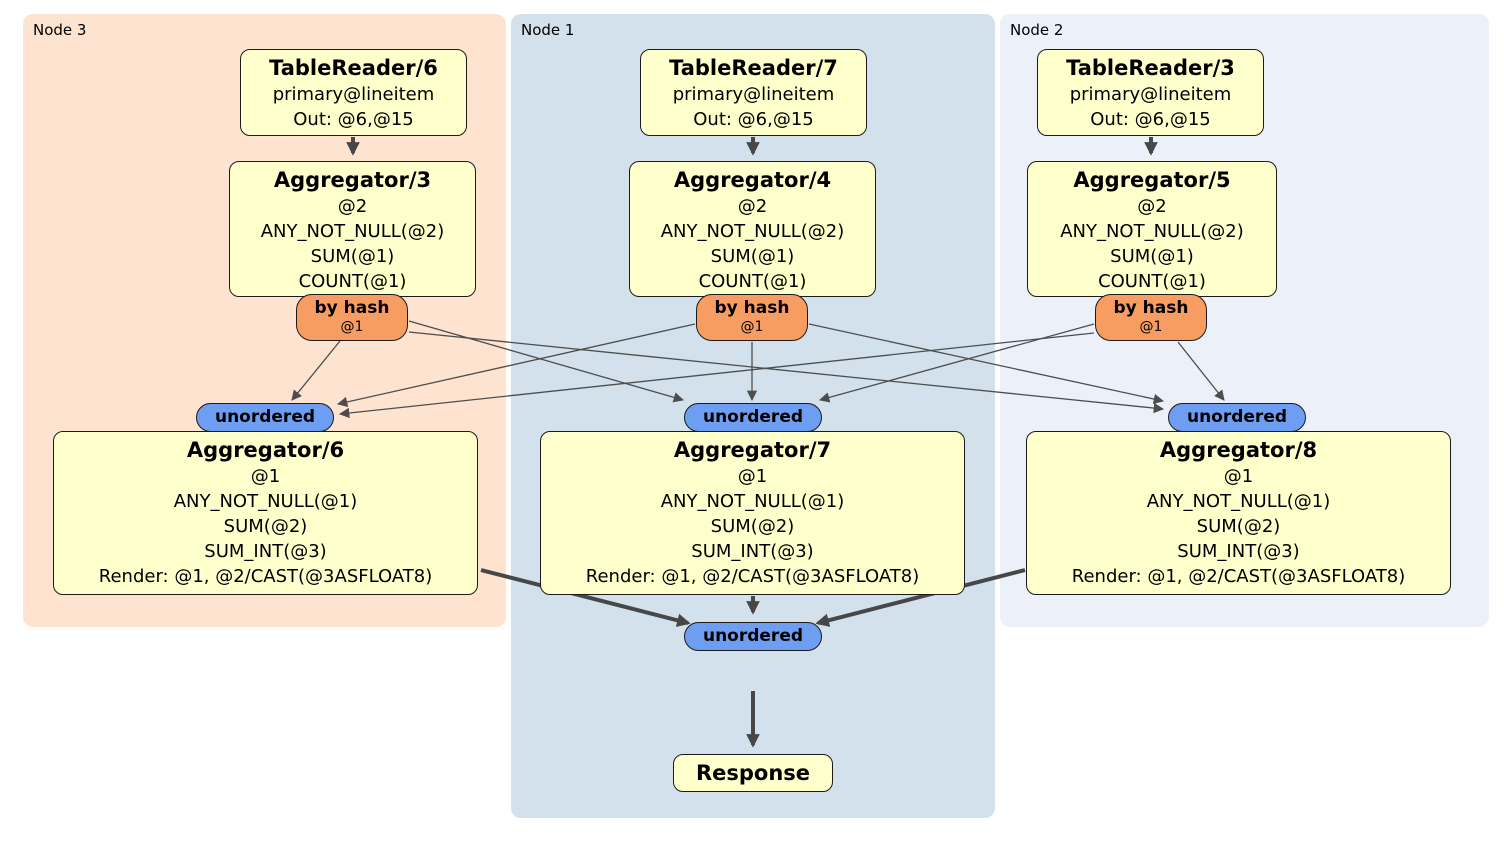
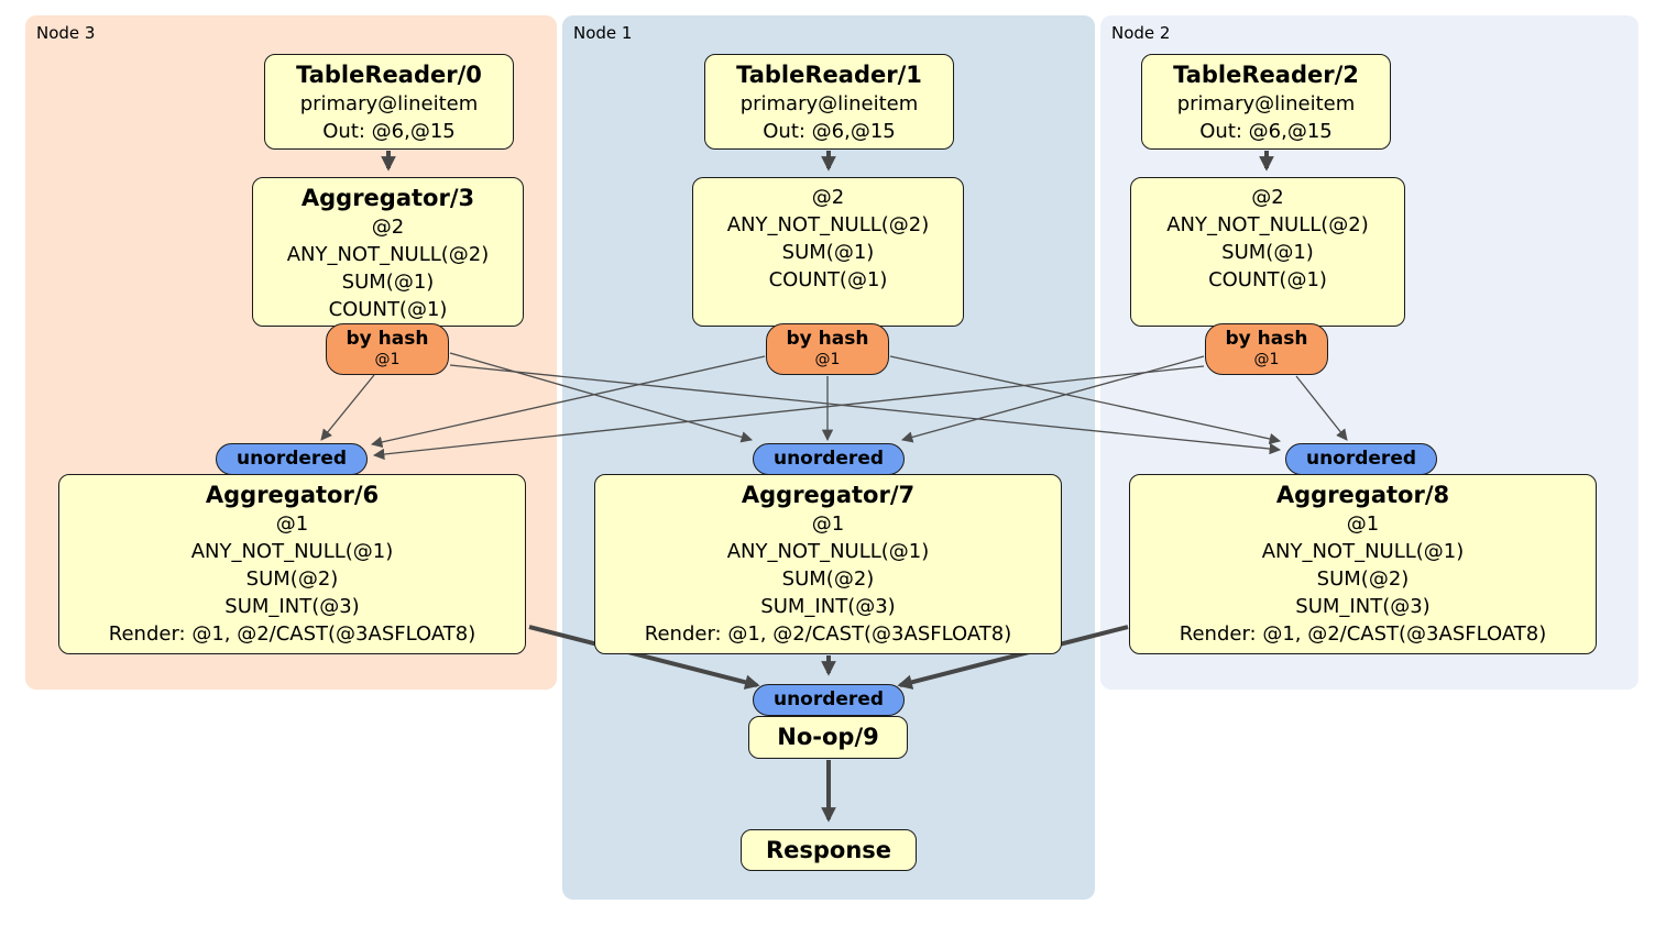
  Node 3
  Node 1
  Node 2
- TableReader/6
+ TableReader/0
  primary@lineitem
  Out: @6,@15
- TableReader/7
+ TableReader/1
  primary@lineitem
  Out: @6,@15
- TableReader/3
+ TableReader/2
  primary@lineitem
  Out: @6,@15
  Aggregator/3
  @2
  ANY_NOT_NULL(@2)
  SUM(@1)
  COUNT(@1)
- Aggregator/4
  @2
  ANY_NOT_NULL(@2)
  SUM(@1)
  COUNT(@1)
- Aggregator/5
  @2
  ANY_NOT_NULL(@2)
  SUM(@1)
  COUNT(@1)
  by hash
  @1
  by hash
  @1
  by hash
  @1
  unordered
  unordered
  unordered
  Aggregator/6
  @1
  ANY_NOT_NULL(@1)
  SUM(@2)
  SUM_INT(@3)
  Render: @1, @2/CAST(@3ASFLOAT8)
  Aggregator/7
  @1
  ANY_NOT_NULL(@1)
  SUM(@2)
  SUM_INT(@3)
  Render: @1, @2/CAST(@3ASFLOAT8)
  Aggregator/8
  @1
  ANY_NOT_NULL(@1)
  SUM(@2)
  SUM_INT(@3)
  Render: @1, @2/CAST(@3ASFLOAT8)
  unordered
+ No-op/9
  Response
